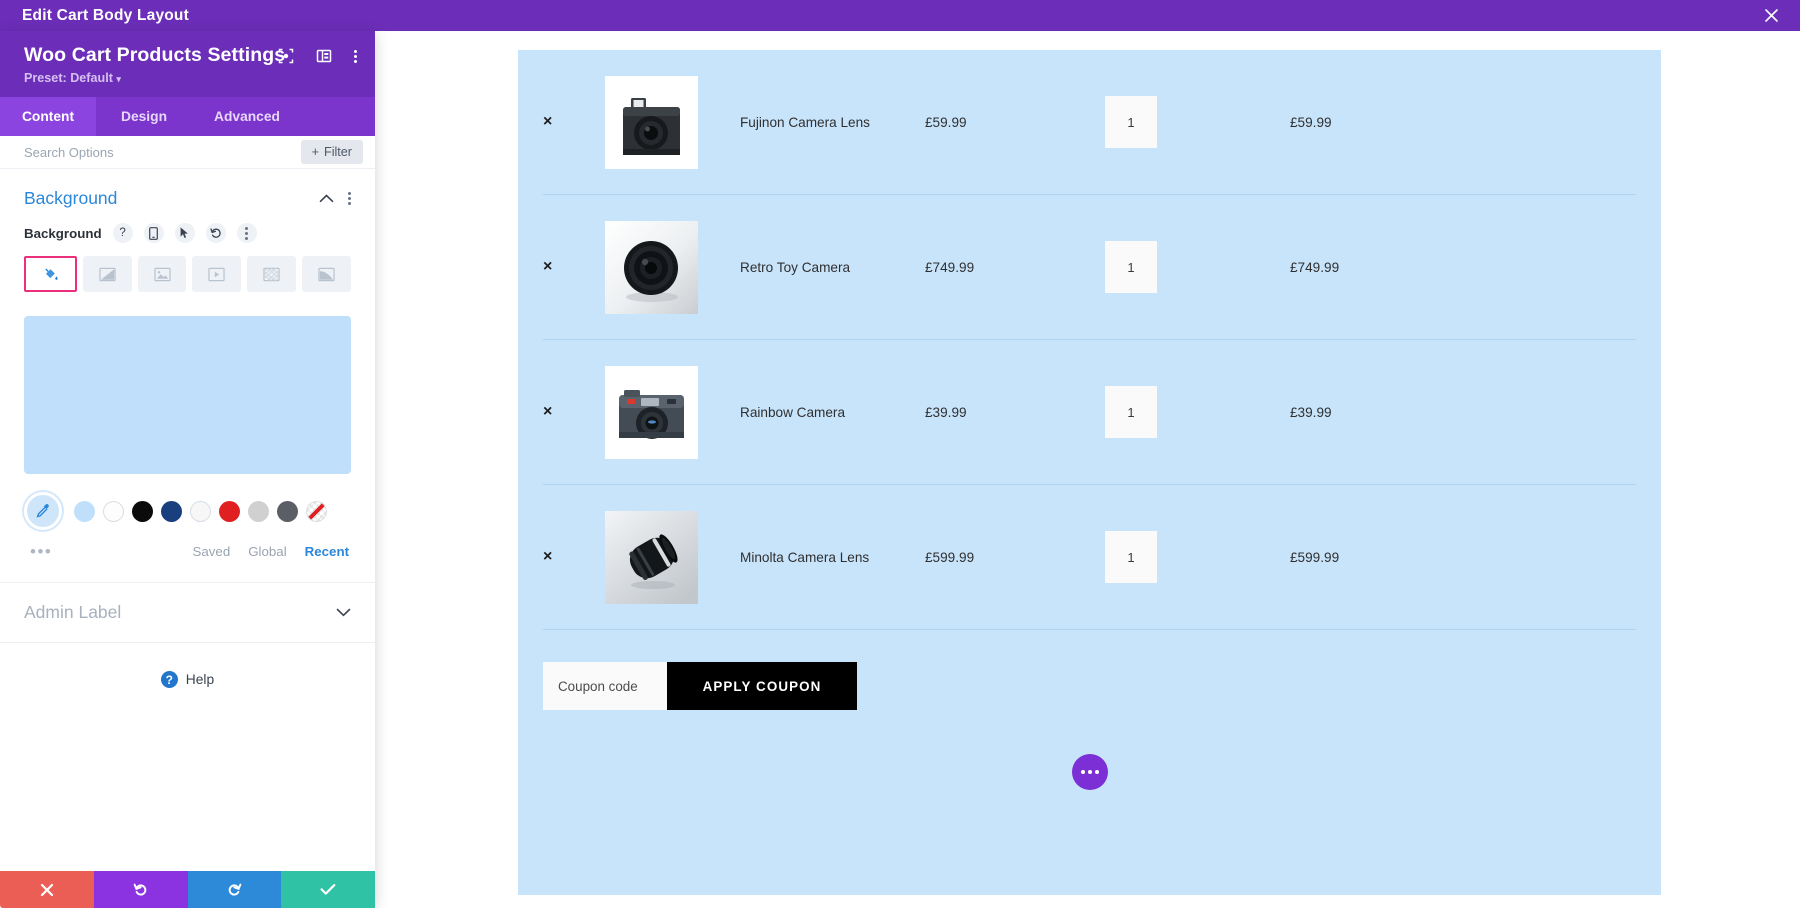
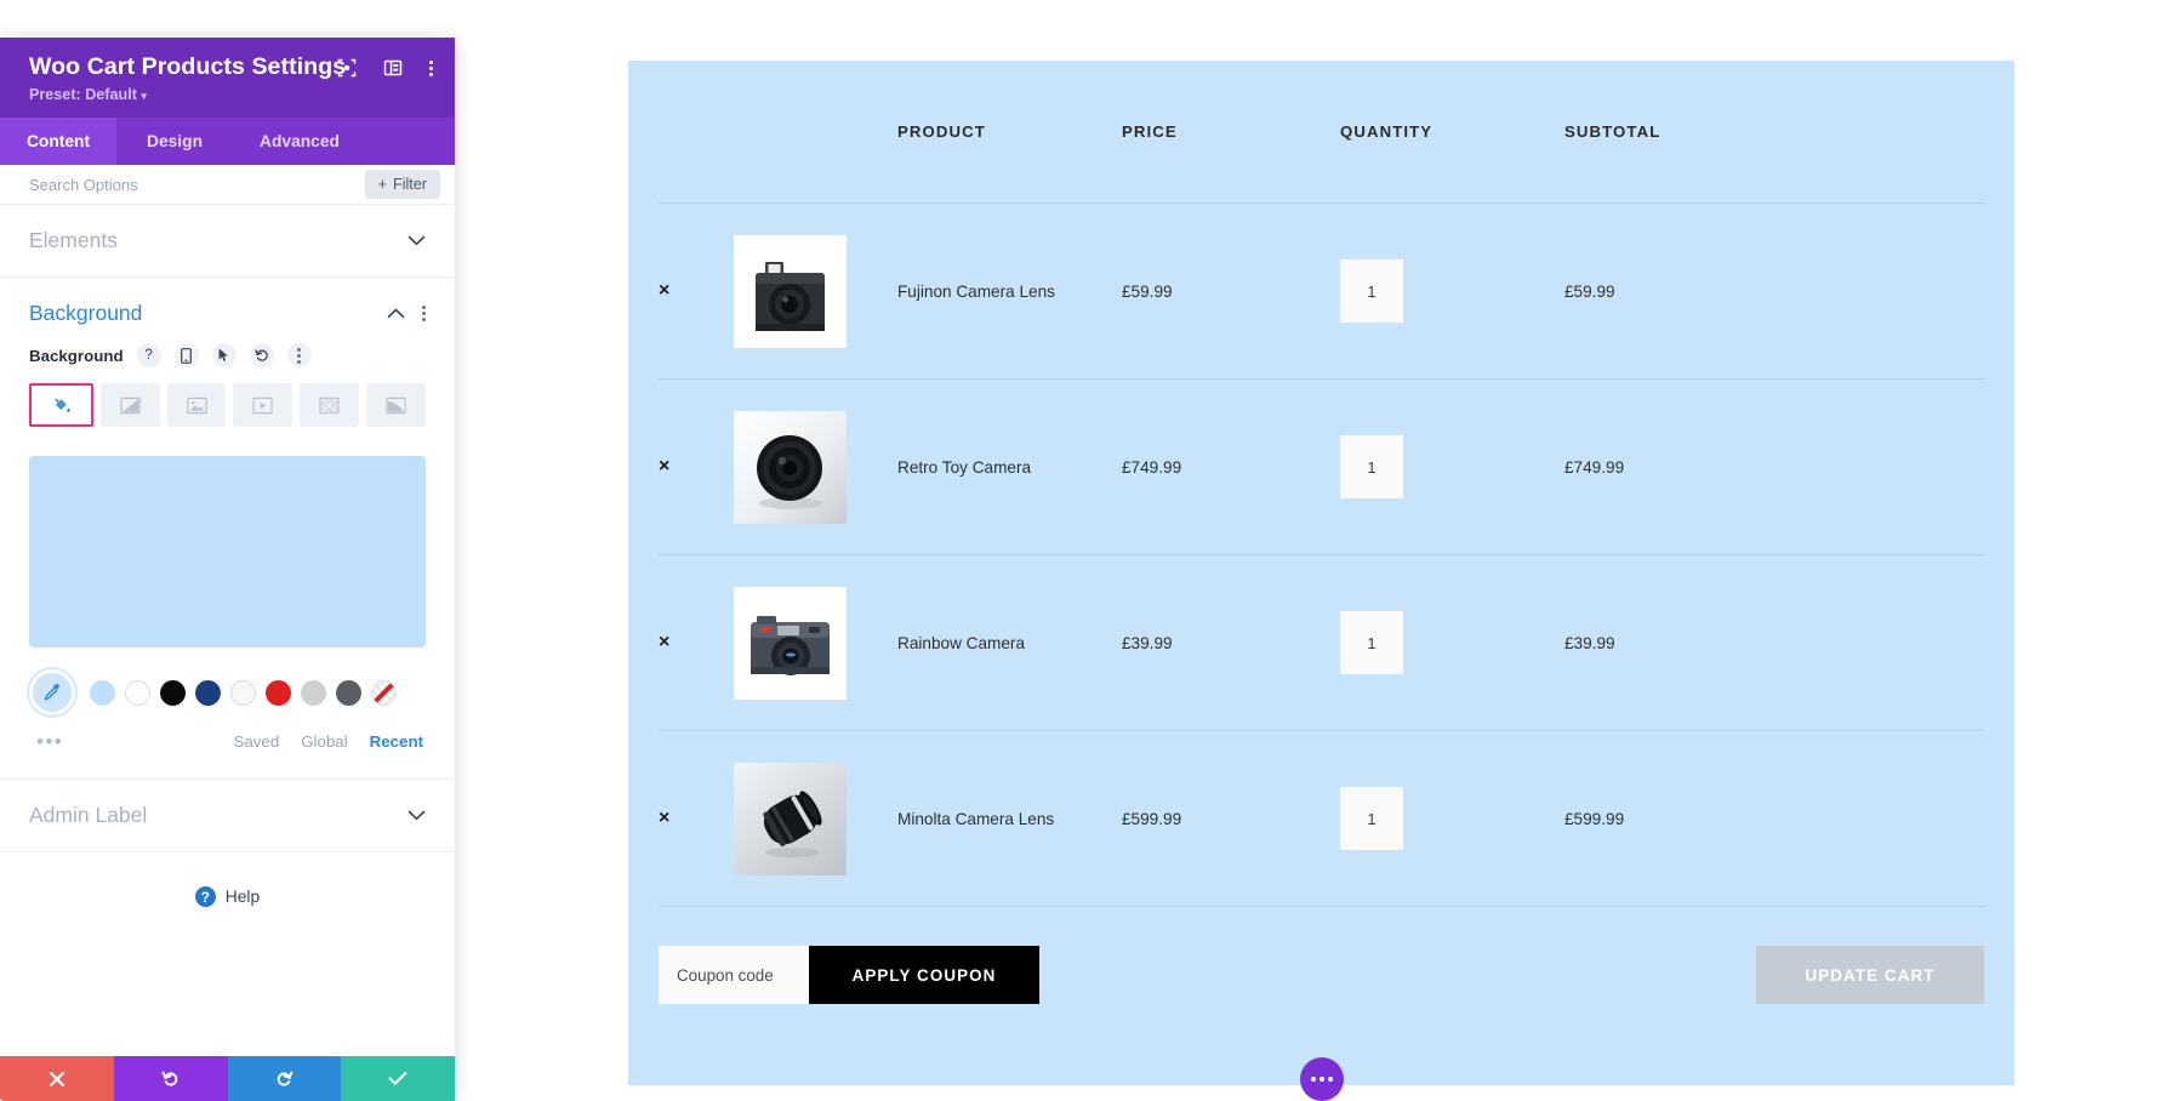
- Edit Cart Body Layout
  Woo Cart Products Settings
  Preset: Default ▾
  Content
  Design
  Advanced
  Search Options
  +
  Filter
+ Elements
  Background
  Background
  ?
  •••
  Saved
  Global
  Recent
  Admin Label
  ?
  Help
+ PRODUCT
+ PRICE
+ QUANTITY
+ SUBTOTAL
  ×
  Fujinon Camera Lens
  £59.99
  1
  £59.99
  ×
  Retro Toy Camera
  £749.99
  1
  £749.99
  ×
  Rainbow Camera
  £39.99
  1
  £39.99
  ×
  Minolta Camera Lens
  £599.99
  1
  £599.99
  Coupon code
  APPLY COUPON
+ UPDATE CART
